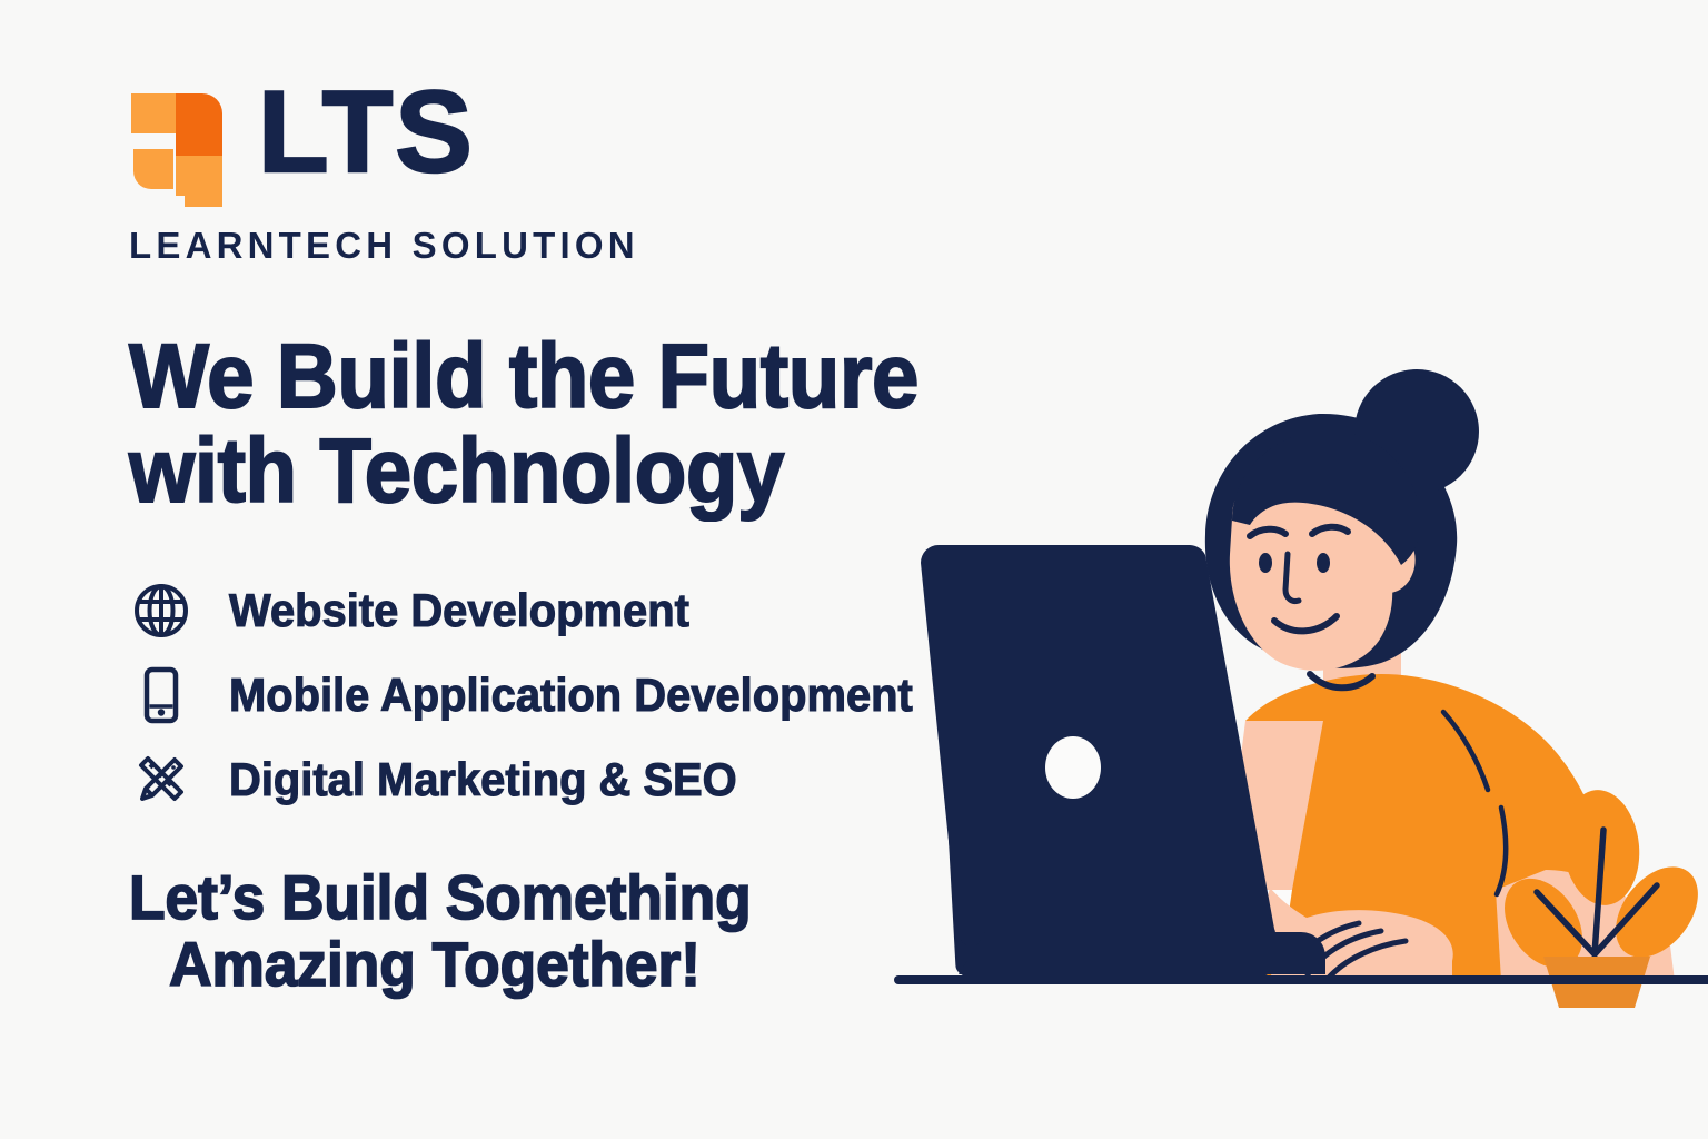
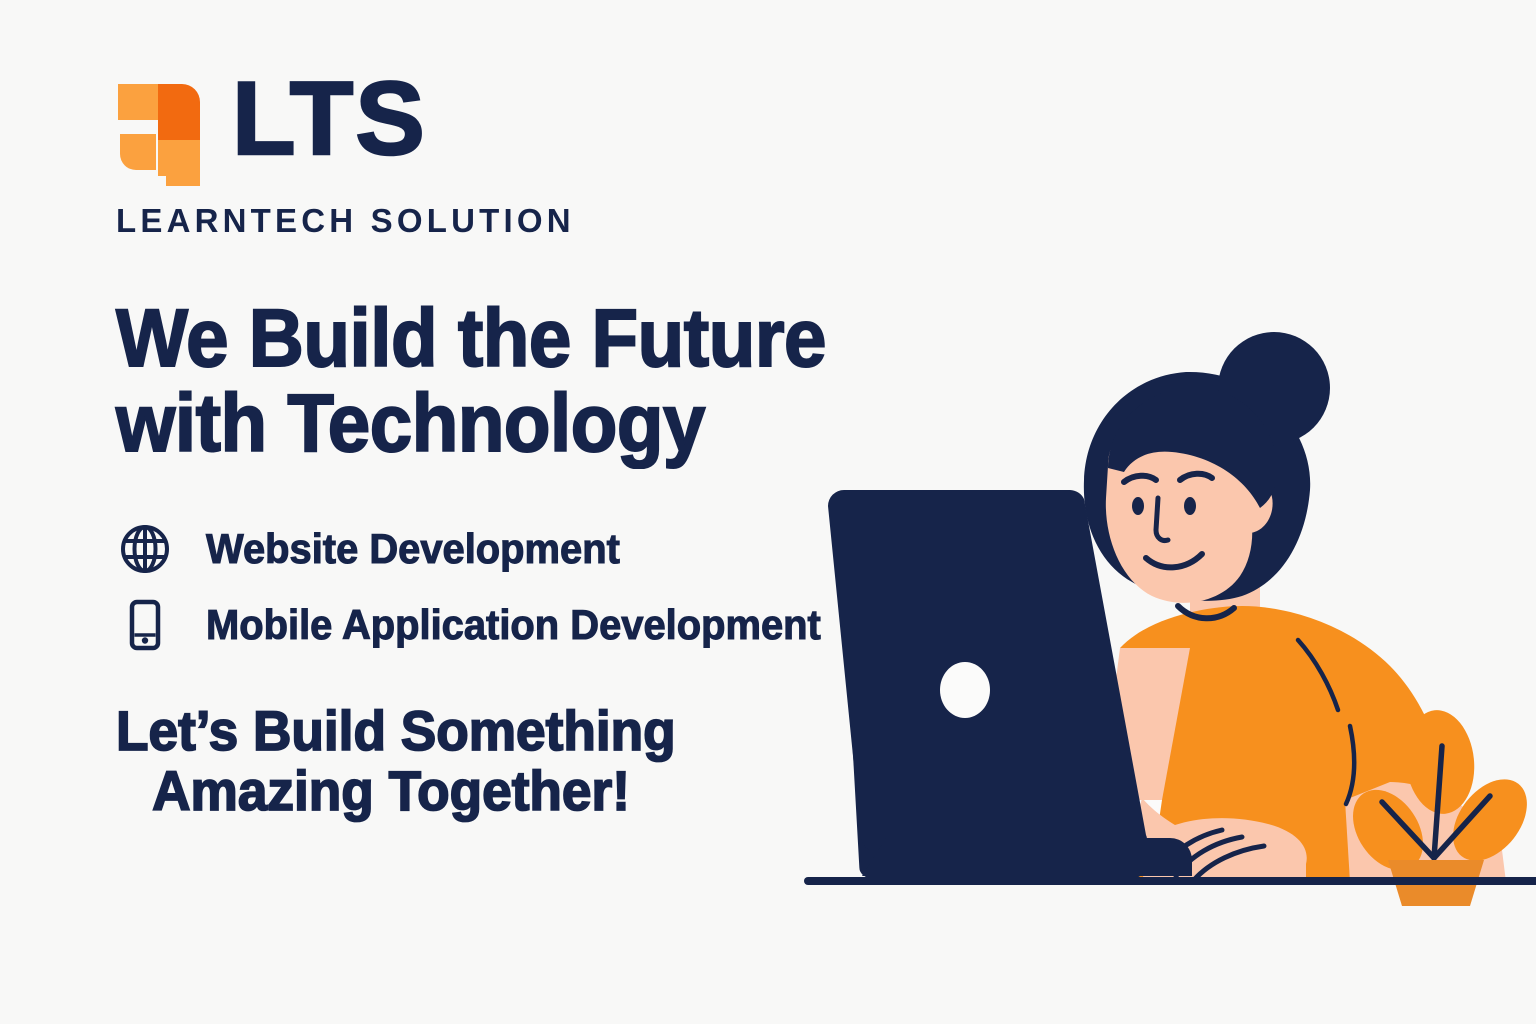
  LTS
  LEARNTECH SOLUTION
  We Build the Future
  with Technology
  Website Development
  Mobile Application Development
- Digital Marketing & SEO
  Let’s Build Something
  Amazing Together!
